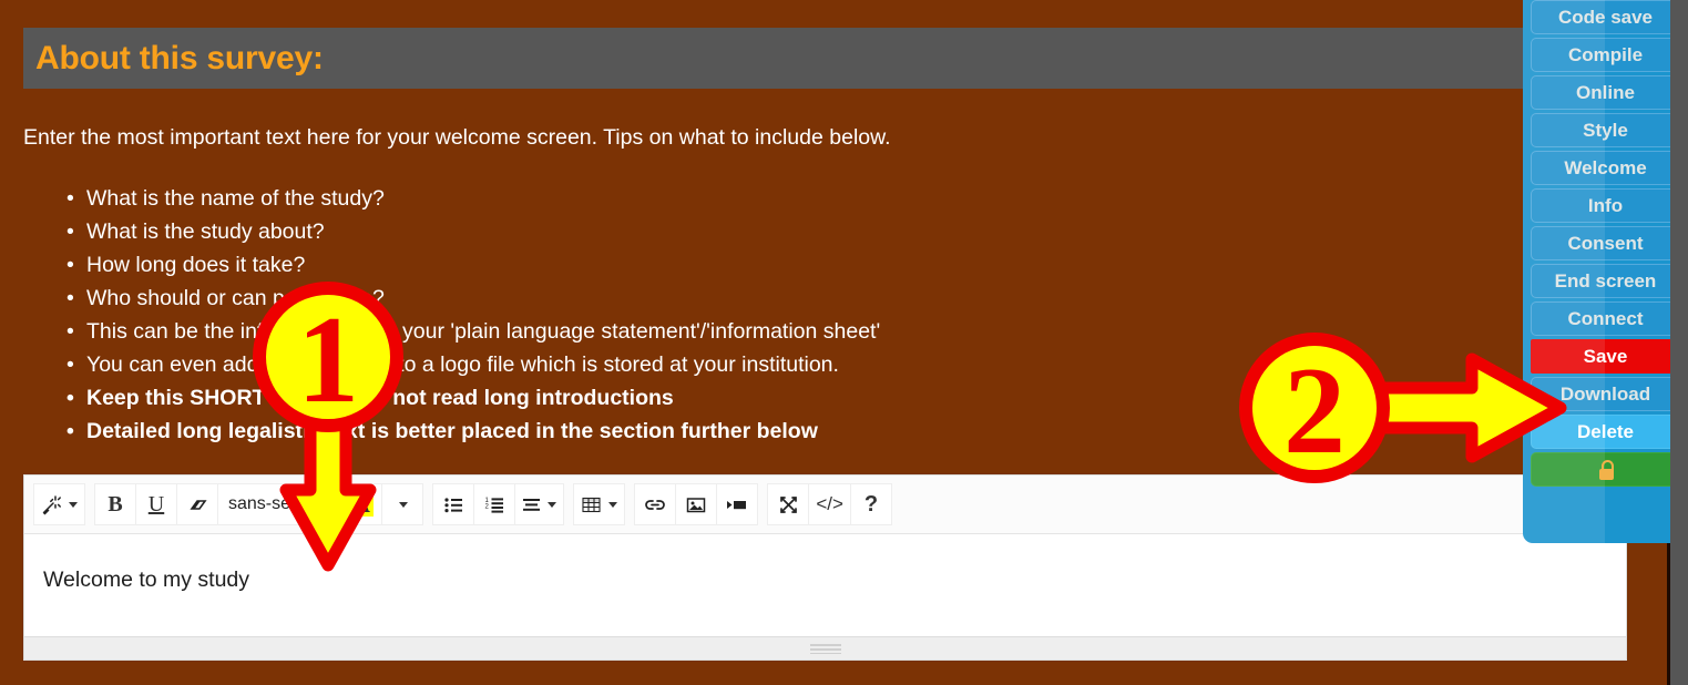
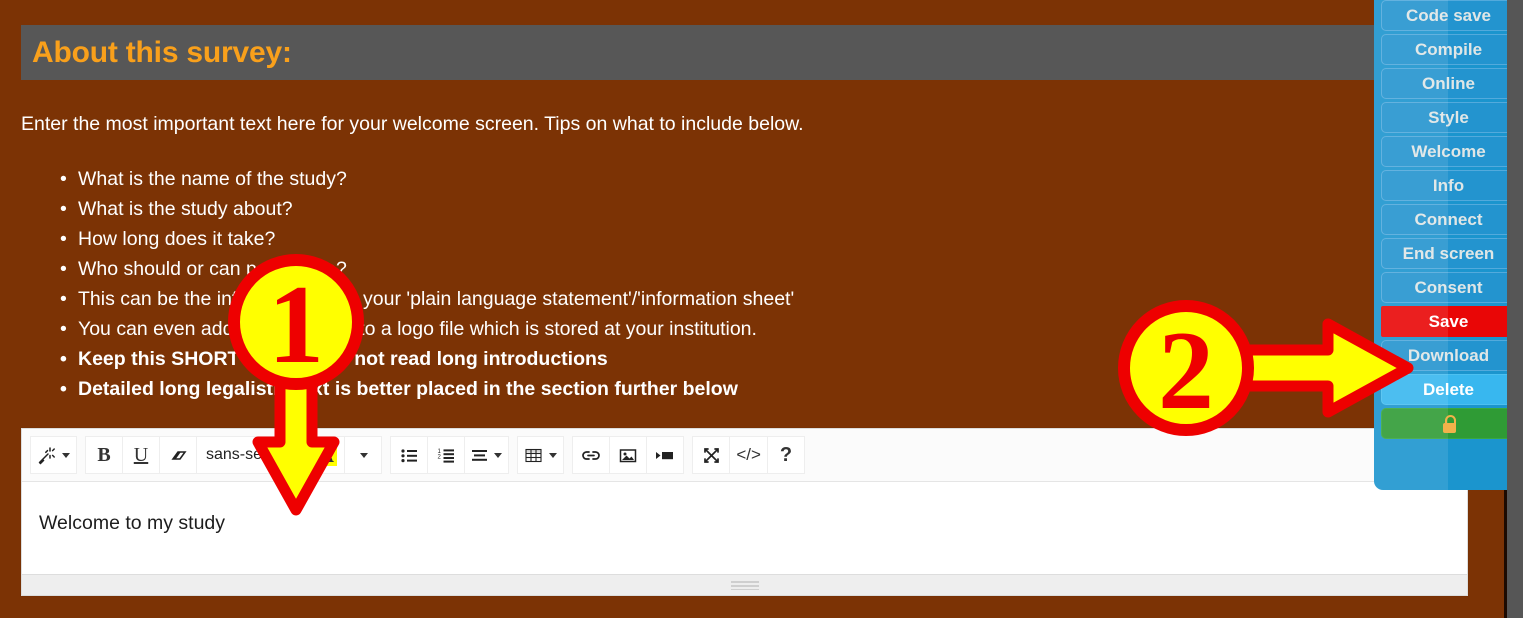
  About this survey:
  Enter the most important text here for your welcome screen. Tips on what to include below.
  What is the name of the study?
  What is the study about?
  How long does it take?
  This can be the in your 'plain language statement'/'information sheet'
  You can even addo a logo file which is stored at your institution.
  Keep this SHORT not read long introductions
  Detailed long legalistt is better placed in the section further below
  B
  U
  sans-se
  </>
  ?
  Welcome to my study
  Code save
  Compile
  Online
  Style
  Welcome
  Info
- Consent
+ Connect
  End screen
- Connect
+ Consent
  Save
  Download
  Delete
  1
  2
